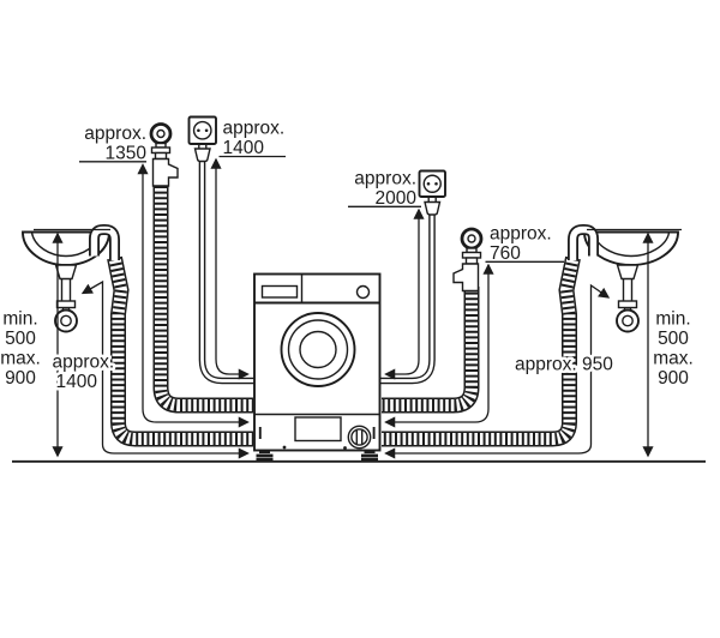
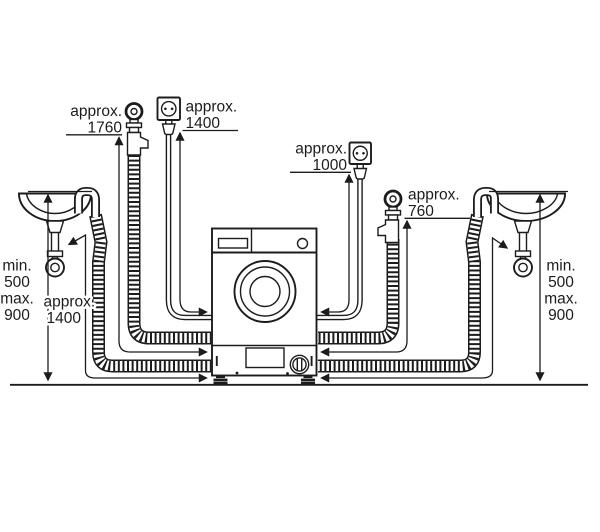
  approx.
- 1350
+ 1760
  approx.
  1400
  approx.
- 2000
+ 1000
  approx.
  760
  approx.
  1400
- approx. 950
  min.
  500
  max.
  900
  min.
  500
  max.
  900
